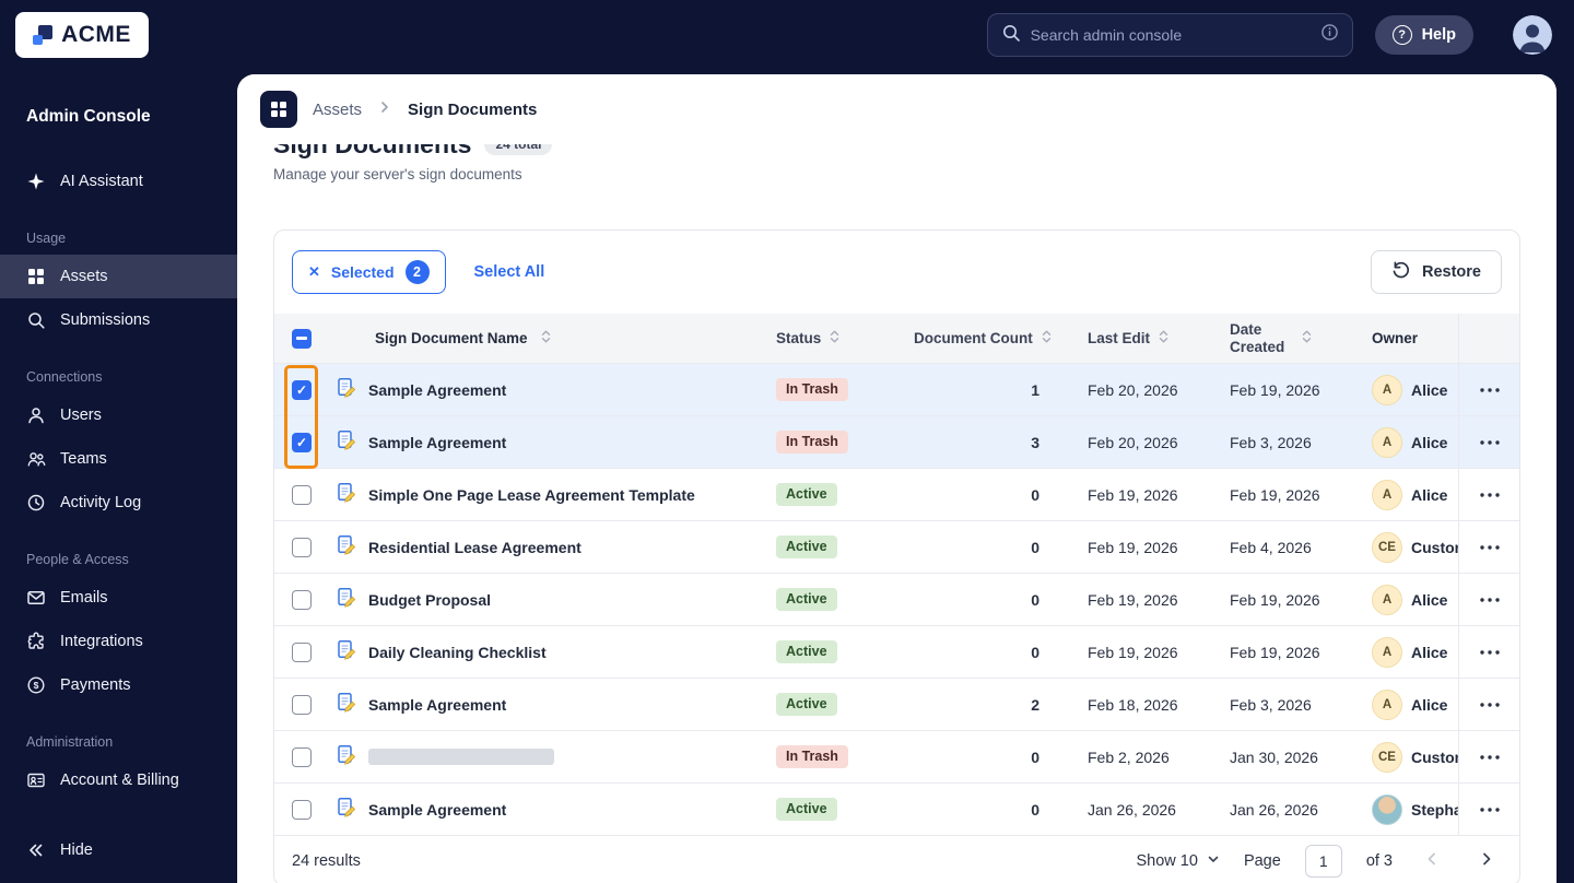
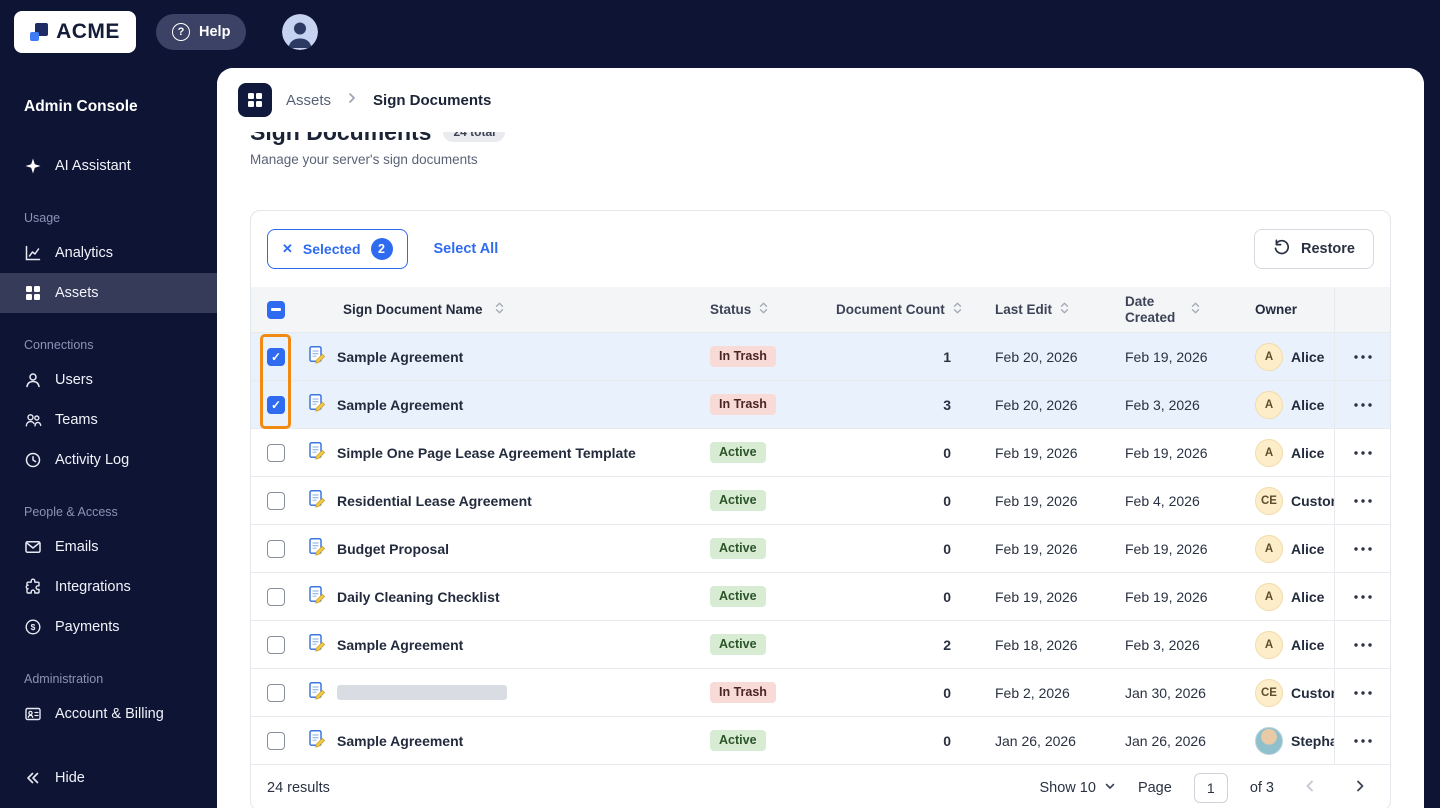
  ACME
- Search admin console
  ?
  Help
  Admin Console
  AI Assistant
  Usage
+ Analytics
  Assets
- Submissions
  Connections
  Users
  Teams
  Activity Log
  People & Access
  Emails
  Integrations
  $
  Payments
  Administration
  Account & Billing
  Hide
  Assets
  Sign Documents
  Sign Documents
  24 total
  Manage your server's sign documents
  ✕
  Selected
  2
  Select All
  Restore
  Sign Document Name
  Status
  Document Count
  Last Edit
  Date Created
  Owner
  Sample Agreement
  In Trash
  1
  Feb 20, 2026
  Feb 19, 2026
  A
  Alice
  Sample Agreement
  In Trash
  3
  Feb 20, 2026
  Feb 3, 2026
  A
  Alice
  Simple One Page Lease Agreement Template
  Active
  0
  Feb 19, 2026
  Feb 19, 2026
  A
  Alice
  Residential Lease Agreement
  Active
  0
  Feb 19, 2026
  Feb 4, 2026
  CE
  Budget Proposal
  Active
  0
  Feb 19, 2026
  Feb 19, 2026
  A
  Alice
  Daily Cleaning Checklist
  Active
  0
  Feb 19, 2026
  Feb 19, 2026
  A
  Alice
  Sample Agreement
  Active
  2
  Feb 18, 2026
  Feb 3, 2026
  A
  Alice
  In Trash
  0
  Feb 2, 2026
  Jan 30, 2026
  CE
  Sample Agreement
  Active
  0
  Jan 26, 2026
  Jan 26, 2026
  24 results
  Show 10
  Page
  1
  of 3
